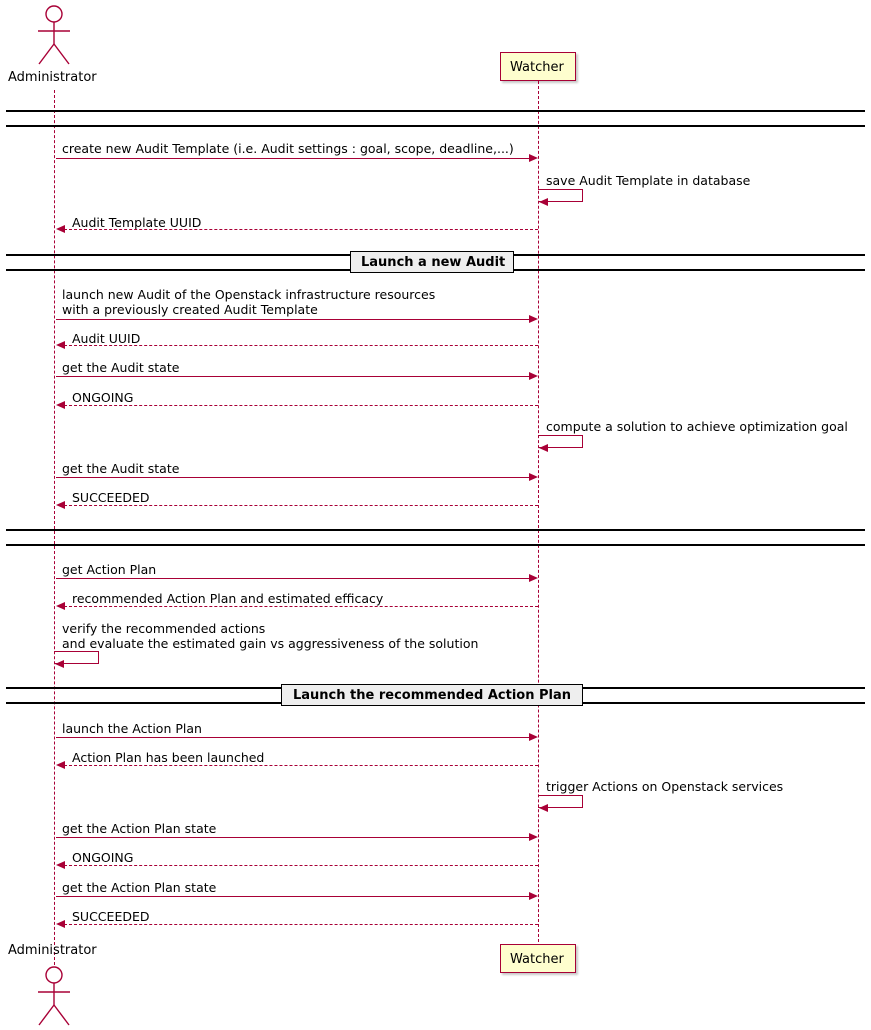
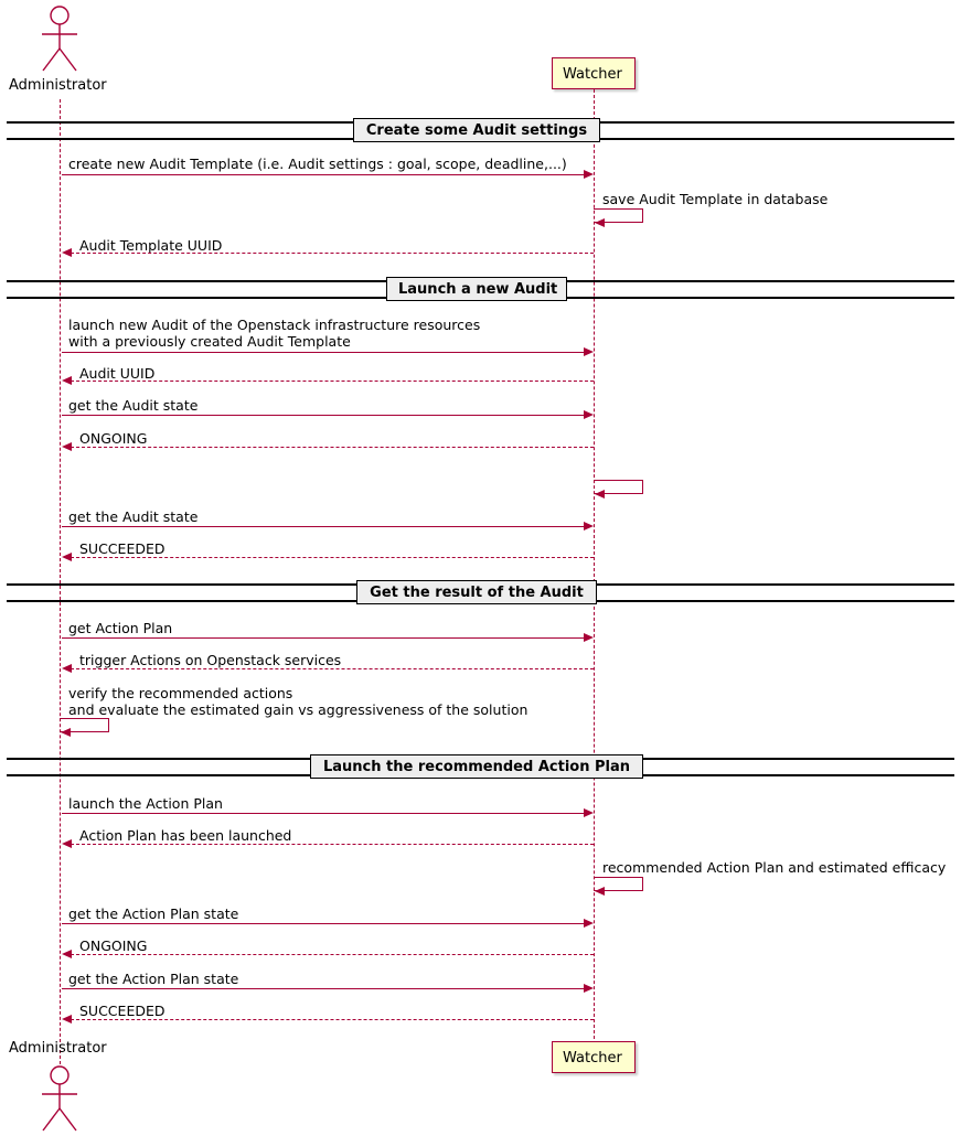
  Administrator
  Watcher
+ Create some Audit settings
  create new Audit Template (i.e. Audit settings : goal, scope, deadline,...)
  save Audit Template in database
  Audit Template UUID
  Launch a new Audit
  launch new Audit of the Openstack infrastructure resources
  with a previously created Audit Template
  Audit UUID
  get the Audit state
  ONGOING
- compute a solution to achieve optimization goal
  get the Audit state
  SUCCEEDED
+ Get the result of the Audit
  get Action Plan
- recommended Action Plan and estimated efficacy
+ trigger Actions on Openstack services
  verify the recommended actions
  and evaluate the estimated gain vs aggressiveness of the solution
  Launch the recommended Action Plan
  launch the Action Plan
  Action Plan has been launched
- trigger Actions on Openstack services
+ recommended Action Plan and estimated efficacy
  get the Action Plan state
  ONGOING
  get the Action Plan state
  SUCCEEDED
  Administrator
  Watcher
